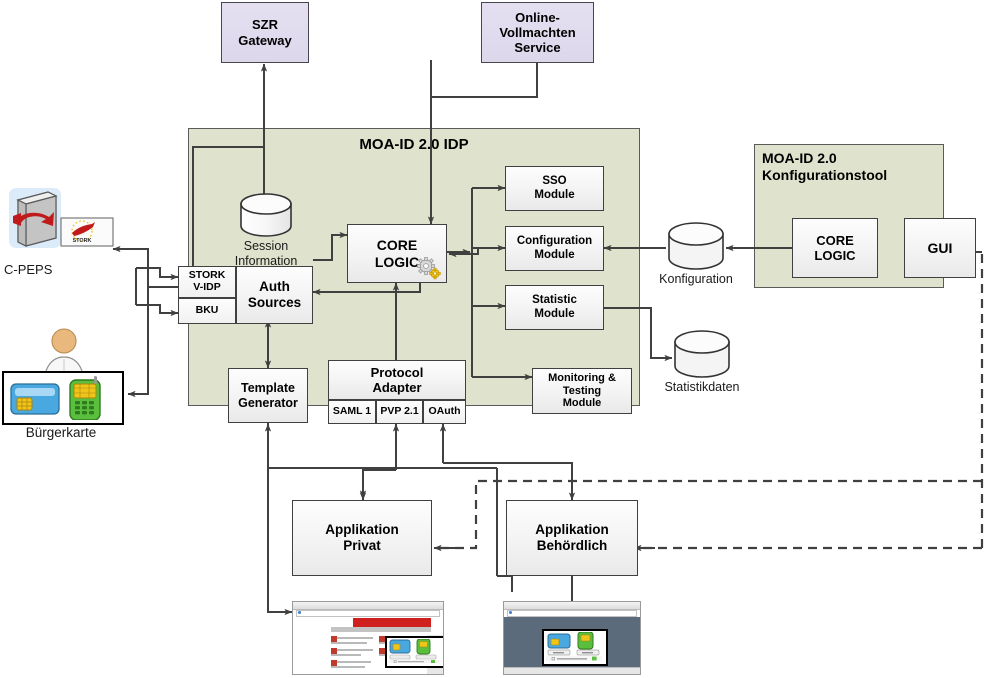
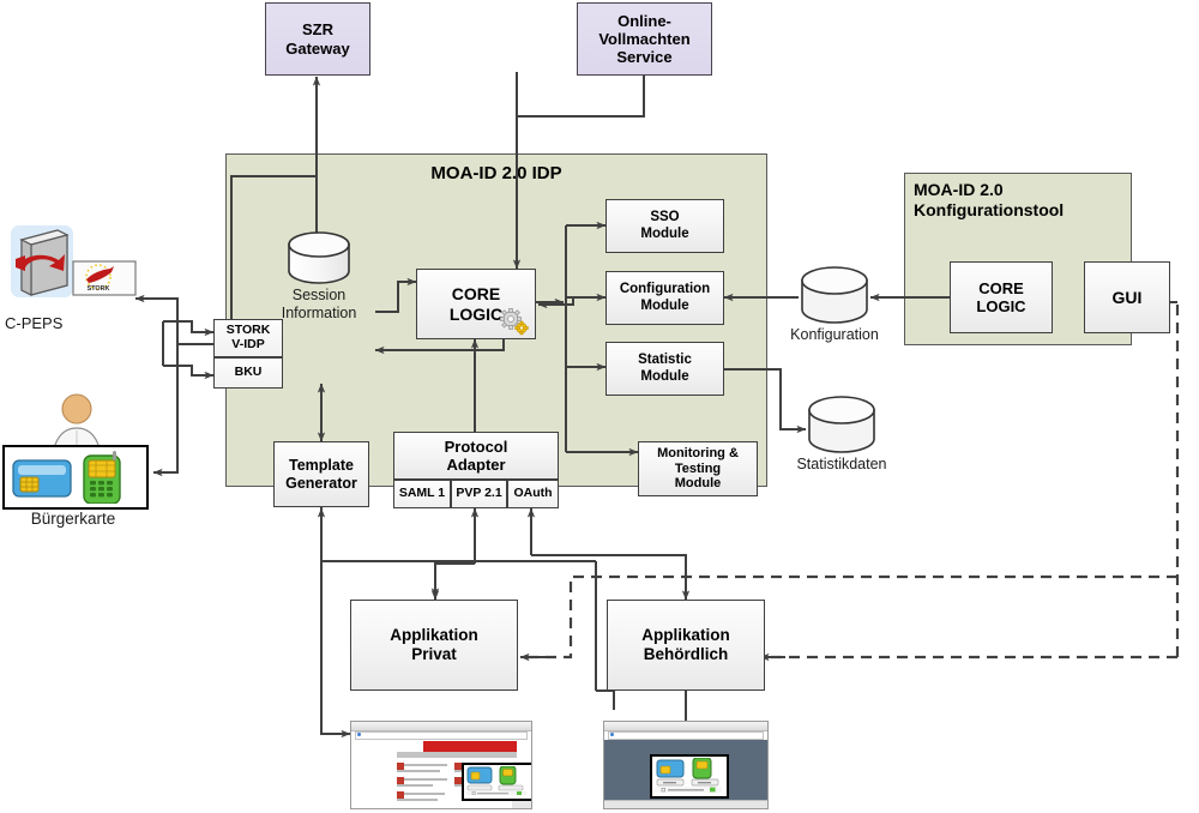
  MOA-ID 2.0 IDP
  MOA-ID 2.0
  Konfigurationstool
  SZR
  Gateway
  Online-
  Vollmachten
  Service
  Session
  Information
  STORK
  V-IDP
  BKU
- Auth
- Sources
  CORE
  LOGIC
  SSO
  Module
  Configuration
  Module
  Statistic
  Module
  Monitoring &
  Testing
  Module
  Template
  Generator
  Protocol
  Adapter
  SAML 1
  PVP 2.1
  OAuth
  Konfiguration
  Statistikdaten
  CORE
  LOGIC
  GUI
  C-PEPS
  Bürgerkarte
  Applikation
  Privat
  Applikation
  Behördlich
